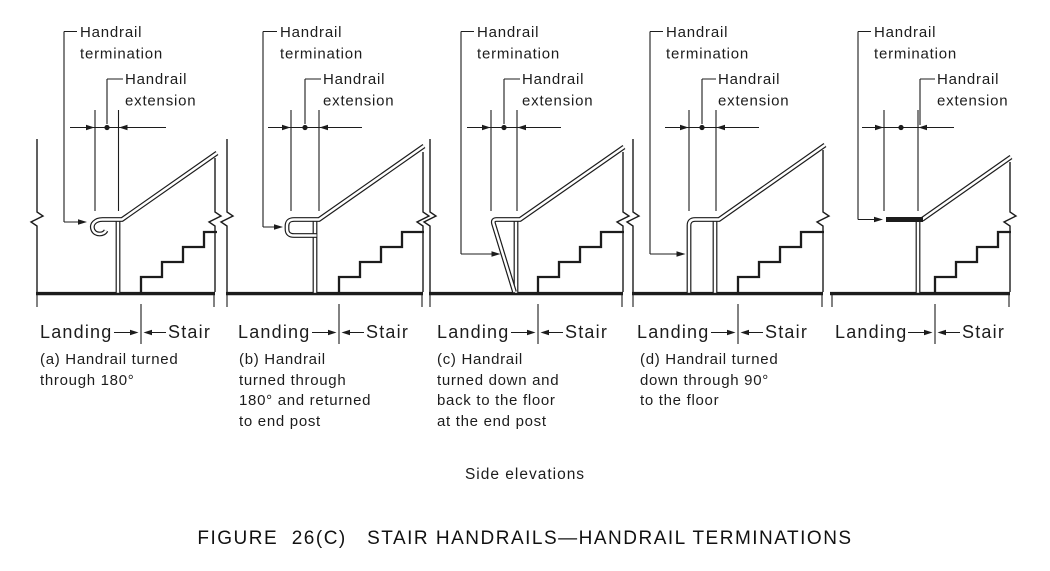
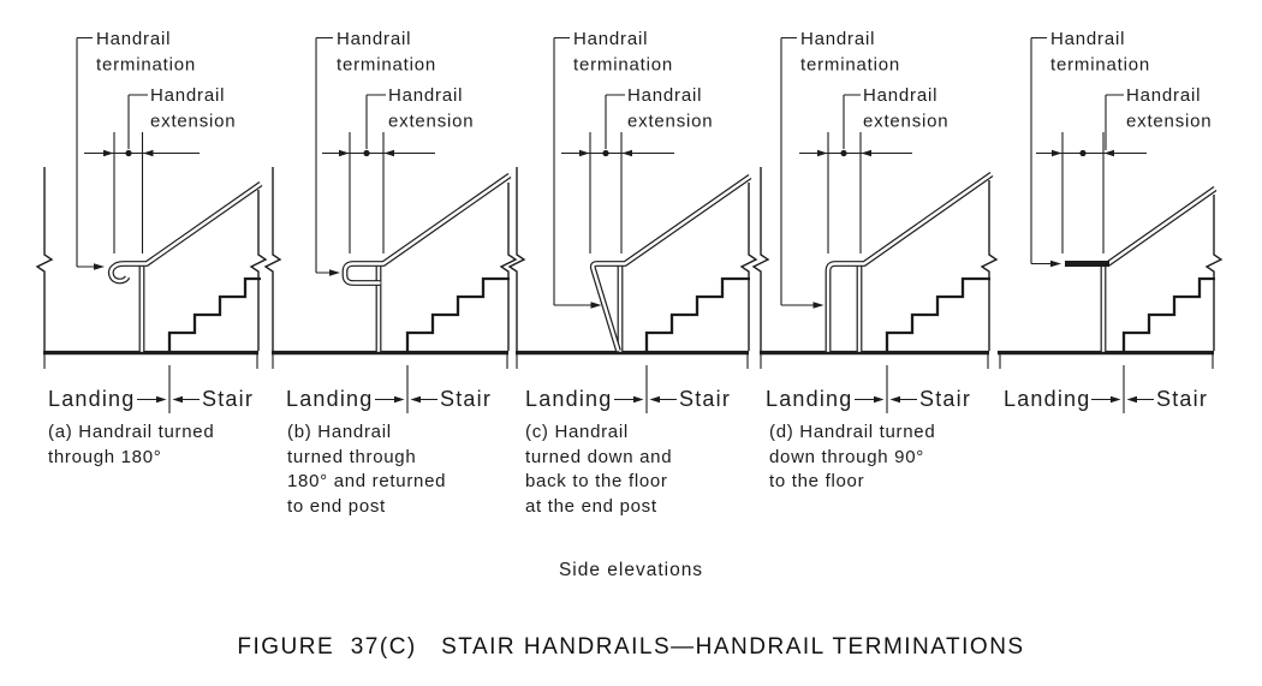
  Handrail
  termination
  Handrail
  extension
  Landing
  Stair
  (a) Handrail turned
  through 180°
  Handrail
  termination
  Handrail
  extension
  Landing
  Stair
  (b) Handrail
  turned through
  180° and returned
  to end post
  Handrail
  termination
  Handrail
  extension
  Landing
  Stair
  (c) Handrail
  turned down and
  back to the floor
  at the end post
  Handrail
  termination
  Handrail
  extension
  Landing
  Stair
  (d) Handrail turned
  down through 90°
  to the floor
  Handrail
  termination
  Handrail
  extension
  Landing
  Stair
  Side elevations
- FIGURE 26(C) STAIR HANDRAILS—HANDRAIL TERMINATIONS
+ FIGURE 37(C) STAIR HANDRAILS—HANDRAIL TERMINATIONS
